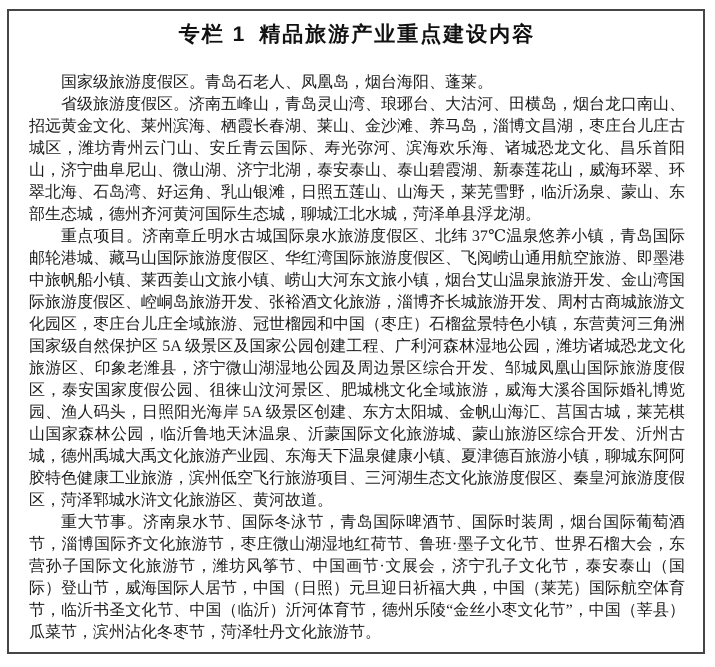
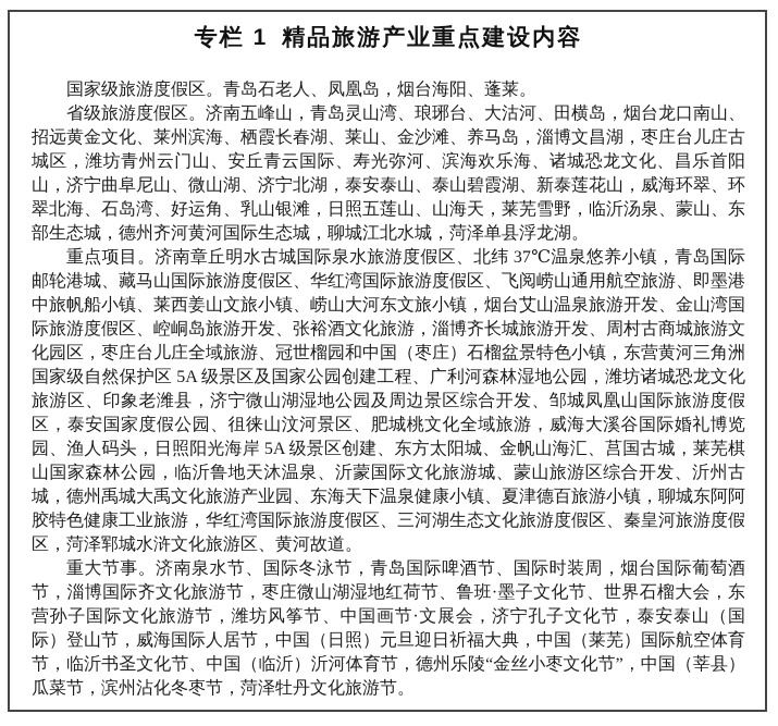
  专栏 1 精品旅游产业重点建设内容
  国家级旅游度假区。青岛石老人、凤凰岛，烟台海阳、蓬莱。
  省级旅游度假区。济南五峰山，青岛灵山湾、琅琊台、大沽河、田横岛，烟台龙口南山、招远黄金文化、莱州滨海、栖霞长春湖、莱山、金沙滩、养马岛，淄博文昌湖，枣庄台儿庄古城区，潍坊青州云门山、安丘青云国际、寿光弥河、滨海欢乐海、诸城恐龙文化、昌乐首阳山，济宁曲阜尼山、微山湖、济宁北湖，泰安泰山、泰山碧霞湖、新泰莲花山，威海环翠、环翠北海、石岛湾、好运角、乳山银滩，日照五莲山、山海天，莱芜雪野，临沂汤泉、蒙山、东部生态城，德州齐河黄河国际生态城，聊城江北水城，菏泽单县浮龙湖。
- 重点项目。济南章丘明水古城国际泉水旅游度假区、北纬 37℃温泉悠养小镇，青岛国际邮轮港城、藏马山国际旅游度假区、华红湾国际旅游度假区、飞阅崂山通用航空旅游、即墨港中旅帆船小镇、莱西姜山文旅小镇、崂山大河东文旅小镇，烟台艾山温泉旅游开发、金山湾国际旅游度假区、崆峒岛旅游开发、张裕酒文化旅游，淄博齐长城旅游开发、周村古商城旅游文化园区，枣庄台儿庄全域旅游、冠世榴园和中国（枣庄）石榴盆景特色小镇，东营黄河三角洲国家级自然保护区 5A 级景区及国家公园创建工程、广利河森林湿地公园，潍坊诸城恐龙文化旅游区、印象老潍县，济宁微山湖湿地公园及周边景区综合开发、邹城凤凰山国际旅游度假区，泰安国家度假公园、徂徕山汶河景区、肥城桃文化全域旅游，威海大溪谷国际婚礼博览园、渔人码头，日照阳光海岸 5A 级景区创建、东方太阳城、金帆山海汇、莒国古城，莱芜棋山国家森林公园，临沂鲁地天沐温泉、沂蒙国际文化旅游城、蒙山旅游区综合开发、沂州古城，德州禹城大禹文化旅游产业园、东海天下温泉健康小镇、夏津德百旅游小镇，聊城东阿阿胶特色健康工业旅游，滨州低空飞行旅游项目、三河湖生态文化旅游度假区、秦皇河旅游度假区，菏泽郓城水浒文化旅游区、黄河故道。
+ 重点项目。济南章丘明水古城国际泉水旅游度假区、北纬 37℃温泉悠养小镇，青岛国际邮轮港城、藏马山国际旅游度假区、华红湾国际旅游度假区、飞阅崂山通用航空旅游、即墨港中旅帆船小镇、莱西姜山文旅小镇、崂山大河东文旅小镇，烟台艾山温泉旅游开发、金山湾国际旅游度假区、崆峒岛旅游开发、张裕酒文化旅游，淄博齐长城旅游开发、周村古商城旅游文化园区，枣庄台儿庄全域旅游、冠世榴园和中国（枣庄）石榴盆景特色小镇，东营黄河三角洲国家级自然保护区 5A 级景区及国家公园创建工程、广利河森林湿地公园，潍坊诸城恐龙文化旅游区、印象老潍县，济宁微山湖湿地公园及周边景区综合开发、邹城凤凰山国际旅游度假区，泰安国家度假公园、徂徕山汶河景区、肥城桃文化全域旅游，威海大溪谷国际婚礼博览园、渔人码头，日照阳光海岸 5A 级景区创建、东方太阳城、金帆山海汇、莒国古城，莱芜棋山国家森林公园，临沂鲁地天沐温泉、沂蒙国际文化旅游城、蒙山旅游区综合开发、沂州古城，德州禹城大禹文化旅游产业园、东海天下温泉健康小镇、夏津德百旅游小镇，聊城东阿阿胶特色健康工业旅游，华红湾国际旅游度假区、三河湖生态文化旅游度假区、秦皇河旅游度假区，菏泽郓城水浒文化旅游区、黄河故道。
  重大节事。济南泉水节、国际冬泳节，青岛国际啤酒节、国际时装周，烟台国际葡萄酒节，淄博国际齐文化旅游节，枣庄微山湖湿地红荷节、鲁班·墨子文化节、世界石榴大会，东营孙子国际文化旅游节，潍坊风筝节、中国画节·文展会，济宁孔子文化节，泰安泰山（国际）登山节，威海国际人居节，中国（日照）元旦迎日祈福大典，中国（莱芜）国际航空体育节，临沂书圣文化节、中国（临沂）沂河体育节，德州乐陵“金丝小枣文化节”，中国（莘县）瓜菜节，滨州沾化冬枣节，菏泽牡丹文化旅游节。
